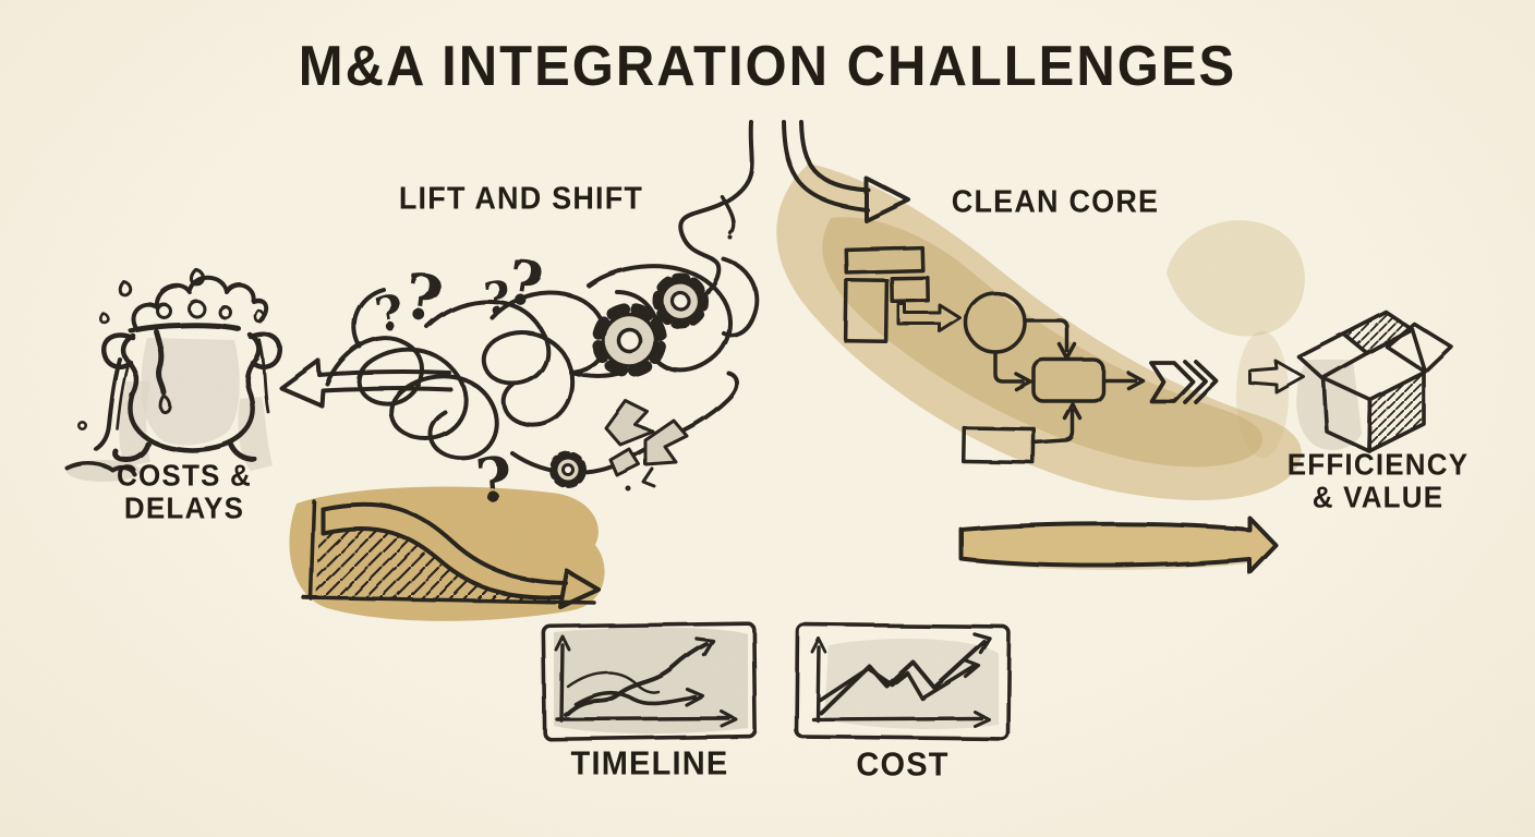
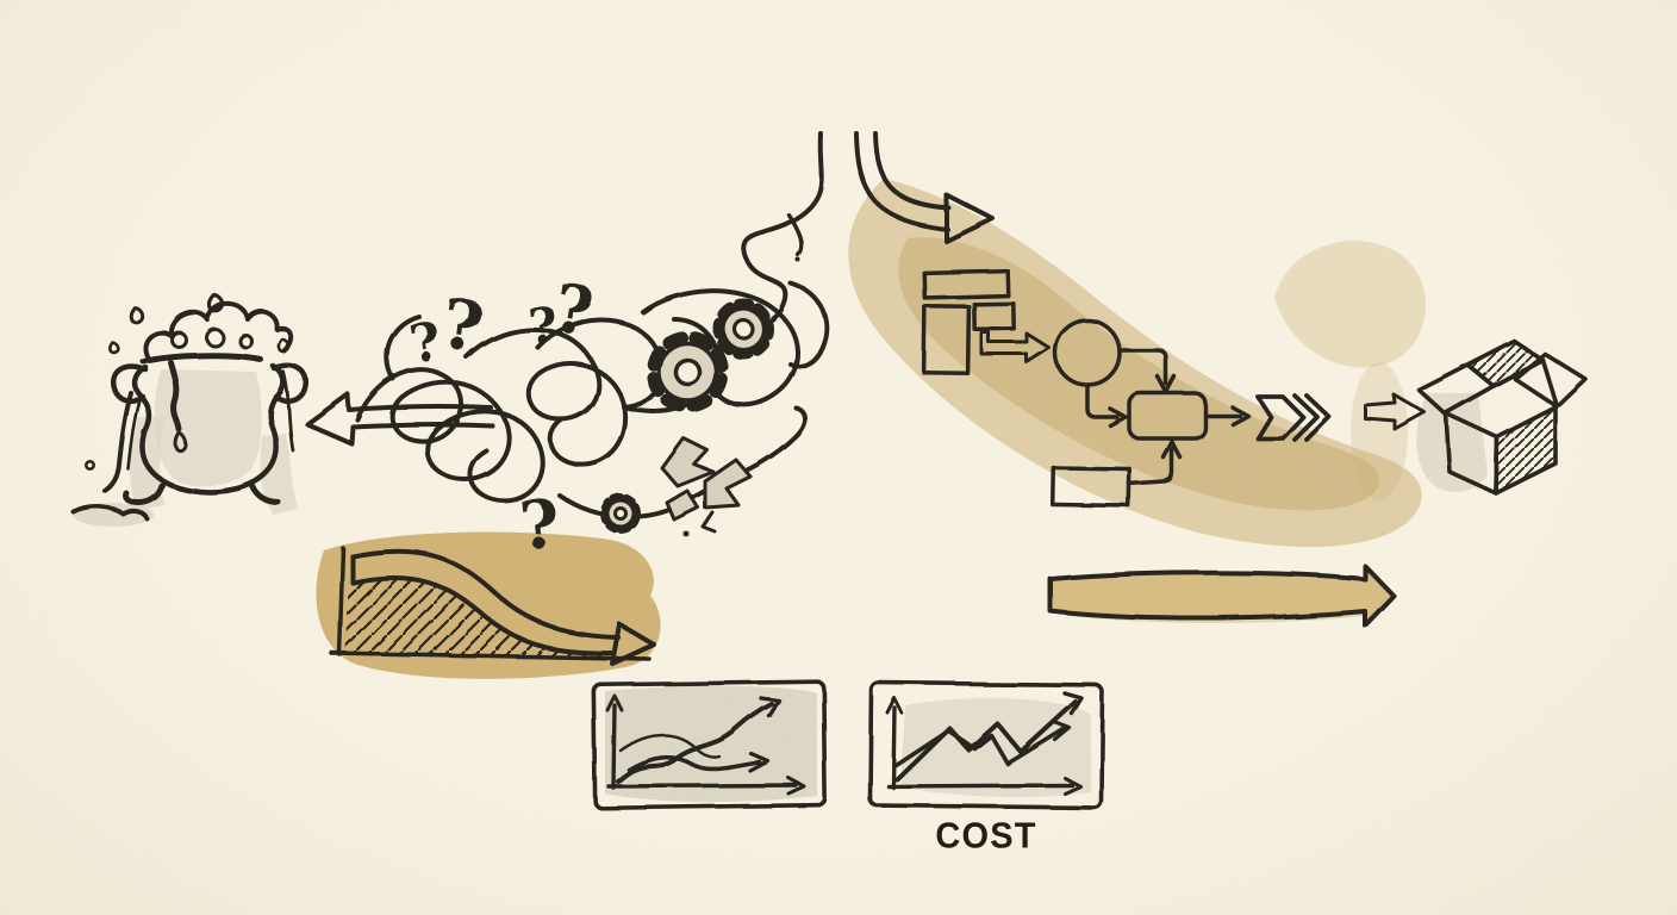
- M&A INTEGRATION CHALLENGES
- LIFT AND SHIFT
- CLEAN CORE
- COSTS &
- DELAYS
- EFFICIENCY
- & VALUE
- TIMELINE
  COST
